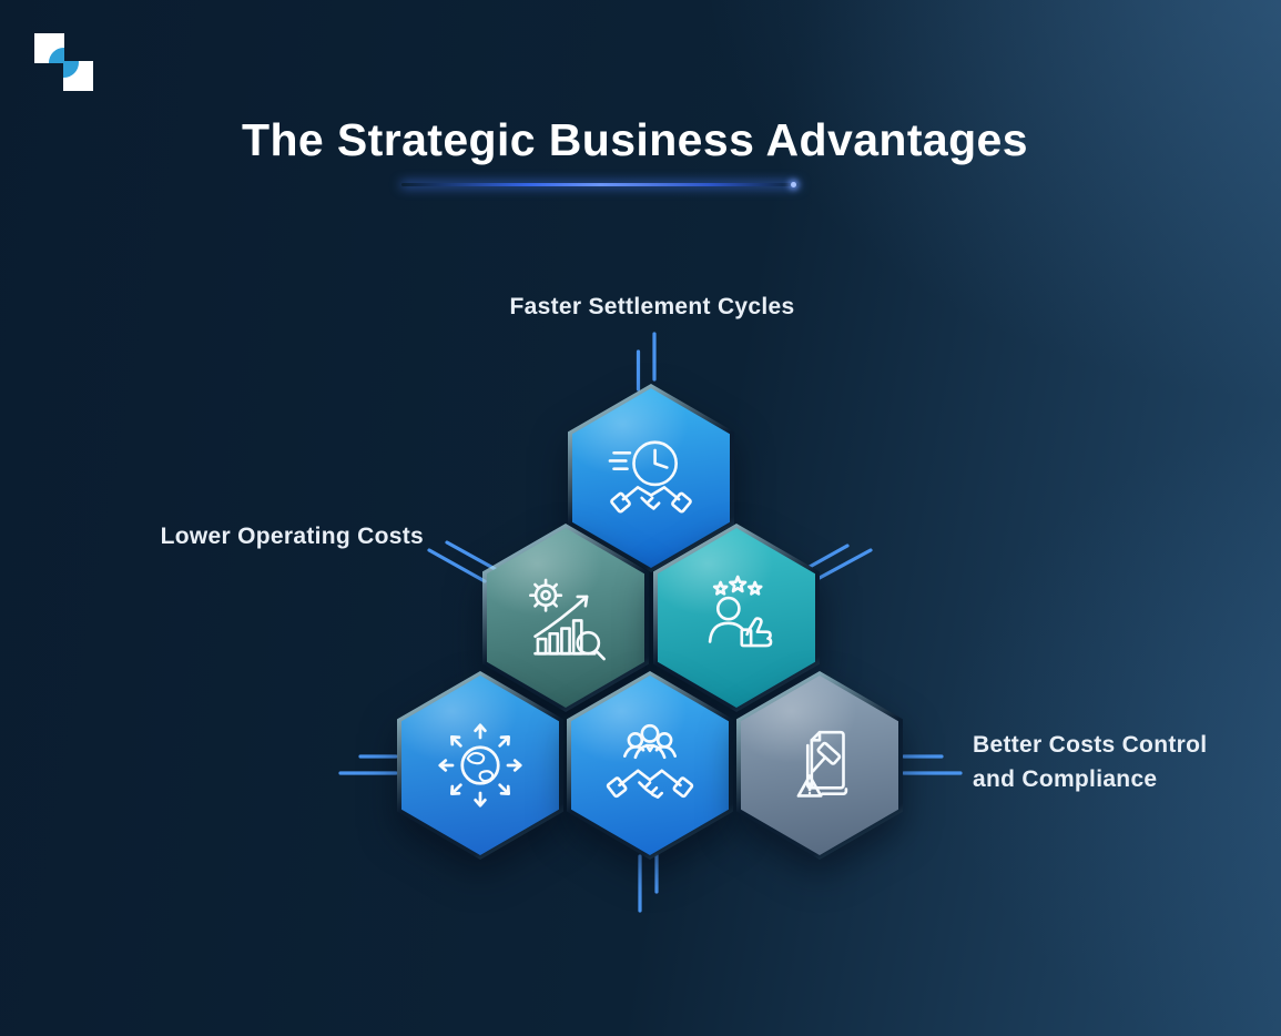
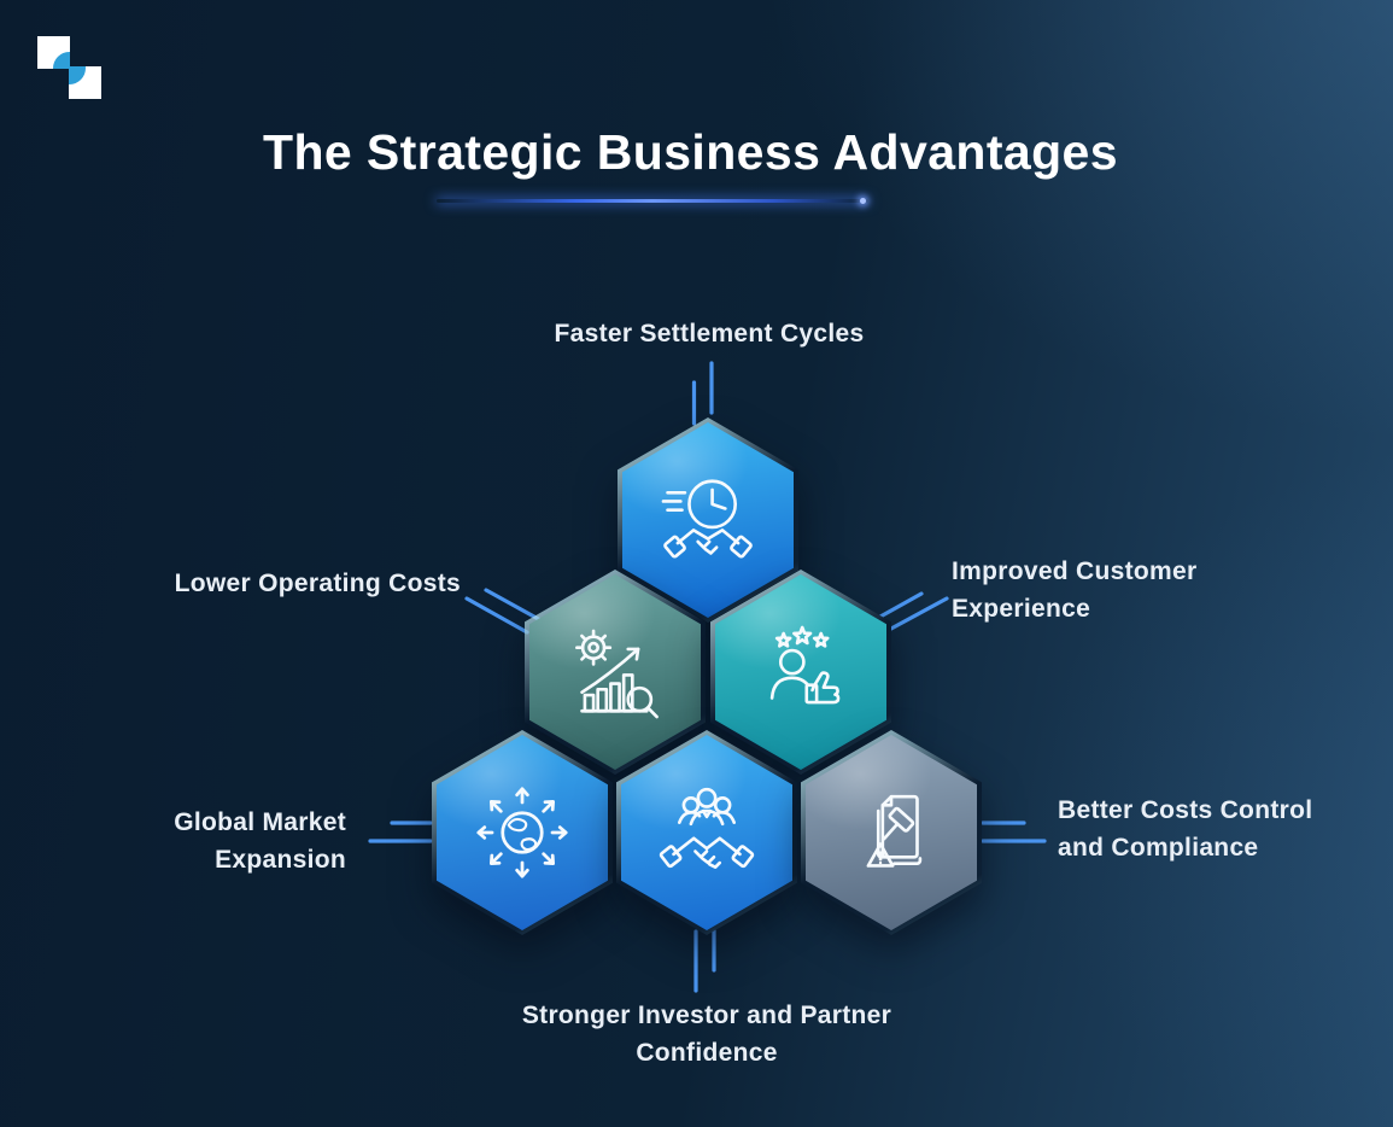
  The Strategic Business Advantages
  Faster Settlement Cycles
  Lower Operating Costs
+ Improved Customer Experience
+ Global Market Expansion
+ Stronger Investor and Partner Confidence
  Better Costs Control and Compliance
